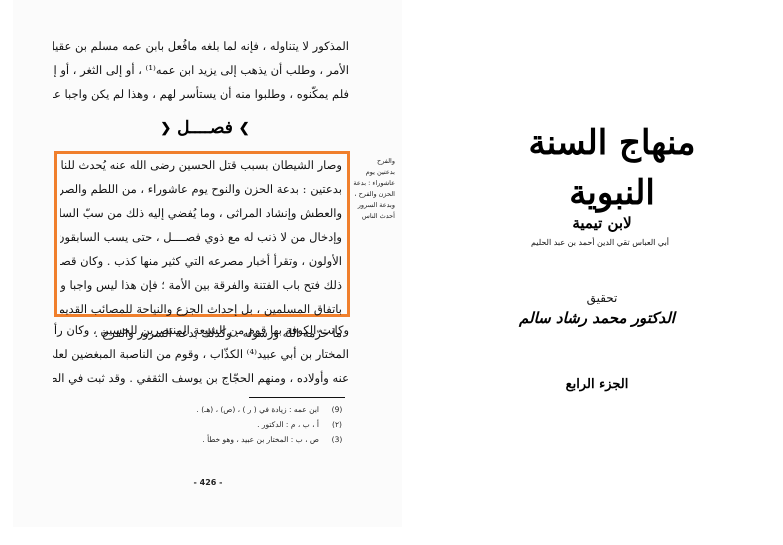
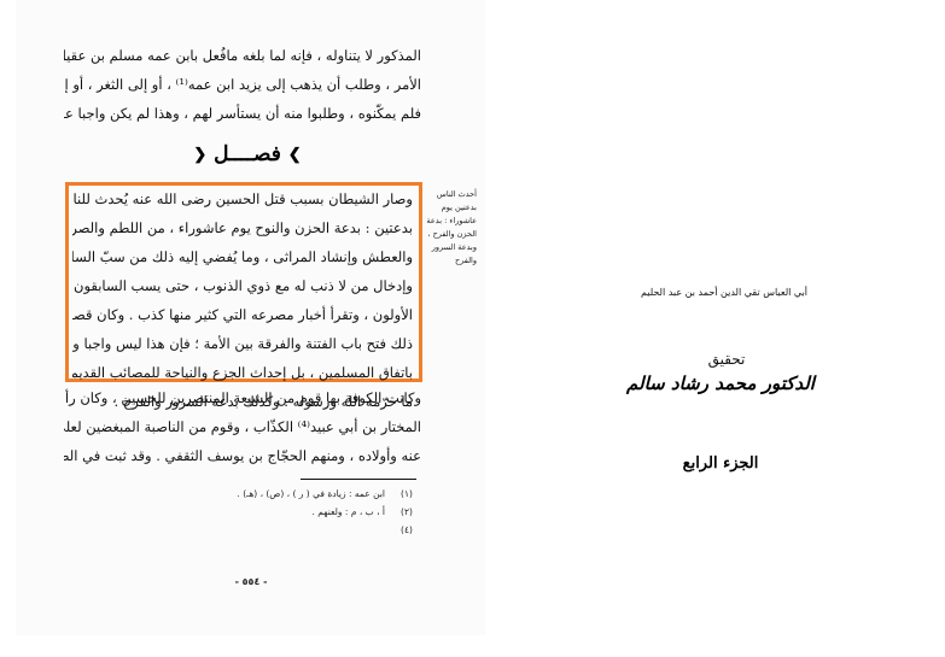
  المذكور لا يتناوله ، فإنه لما بلغه مافُعل بابن عمه مسلم بن عقي
  الأمر ، وطلب أن يذهب إلى يزيد ابن عمه⁽¹⁾ ، أو إلى الثغر ، أو إ
  فلم يمكّنوه ، وطلبوا منه أن يستأسر لهم ، وهذا لم يكن واجبا عل
  ❯ فصــــل ❮
  وصار الشيطان بسبب قتل الحسين رضى الله عنه يُحدث للنا
  بدعتين : بدعة الحزن والنوح يوم عاشوراء ، من اللطم والصر
  والعطش وإنشاد المراثى ، وما يُفضي إليه ذلك من سبّ السل
- وإدخال من لا ذنب له مع ذوي فصــــل ، حتى يسب السابقون
+ وإدخال من لا ذنب له مع ذوي الذنوب ، حتى يسب السابقون
  الأولون ، وتقرأ أخبار مصرعه التي كثير منها كذب . وكان قص
  ذلك فتح باب الفتنة والفرقة بين الأمة ؛ فإن هذا ليس واجبا و
  باتفاق المسلمين ، بل إحداث الجزع والنياحة للمصائب القديم
  ما حرّمه الله ورسوله . وكذلك بدعة السرور والفرح .
- والفرح
+ أحدث الناس
  بدعتين يوم
  عاشوراء : بدعة
  الحزن والفرح ،
  وبدعة السرور
- أحدث الناس
+ والفرح
  وكانت الكوفة بها قوم من الشيعة المنتصرين للحسين ، وكان رأ
  المختار بن أبي عبيد⁽⁴⁾ الكذّاب ، وقوم من الناصبة المبغضين لعل
  عنه وأولاده ، ومنهم الحجّاج بن يوسف الثقفي . وقد ثبت في الص
- (9)
+ (١)
  ابن عمه : زيادة في ( ر ) ، (ص) ، (هـ) .
  (٢)
- أ ، ب ، م : الدكتور .
+ أ ، ب ، م : ولعنهم .
- (3)
+ (٤)
- ص ، ب : المختار بن عبيد ، وهو خطأ .
- - 426 -
+ - ٥٥٤ -
- منهاج السنة النبوية
- لابن تيمية
  أبي العباس تقي الدين أحمد بن عبد الحليم
  تحقيق
  الدكتور محمد رشاد سالم
  الجزء الرابع
